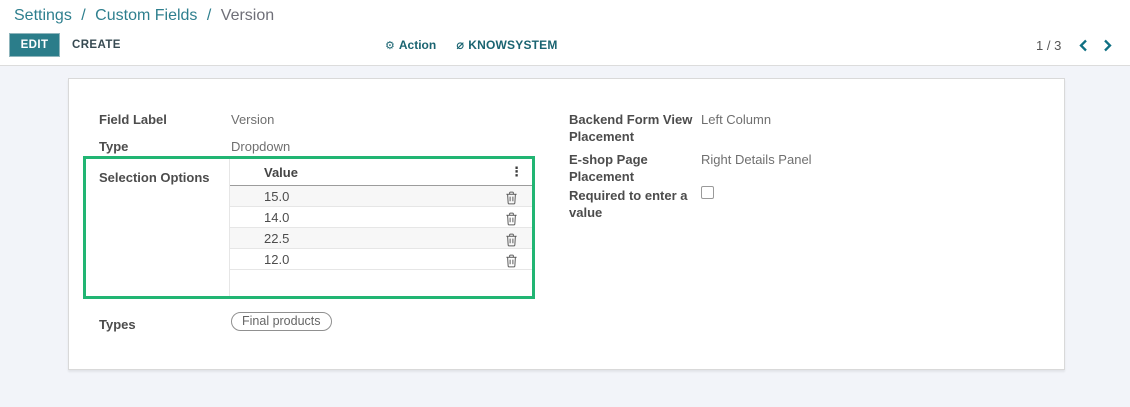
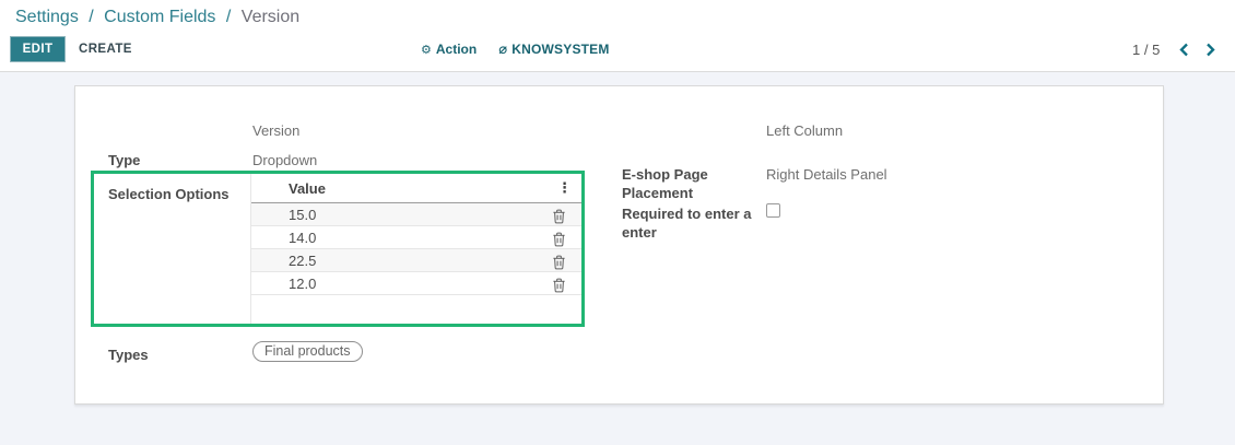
  Settings / Custom Fields / Version
  EDIT
  CREATE
  ⚙
  Action
  ⌀
  KNOWSYSTEM
- 1 / 3
+ 1 / 5
- Field Label
  Version
  Type
  Dropdown
  Selection Options
  Value
  ⋮
  15.0
  14.0
  22.5
  12.0
  Types
  Final products
- Backend Form View Placement
  Left Column
  E-shop Page Placement
  Right Details Panel
- Required to enter a value
+ Required to enter a enter
